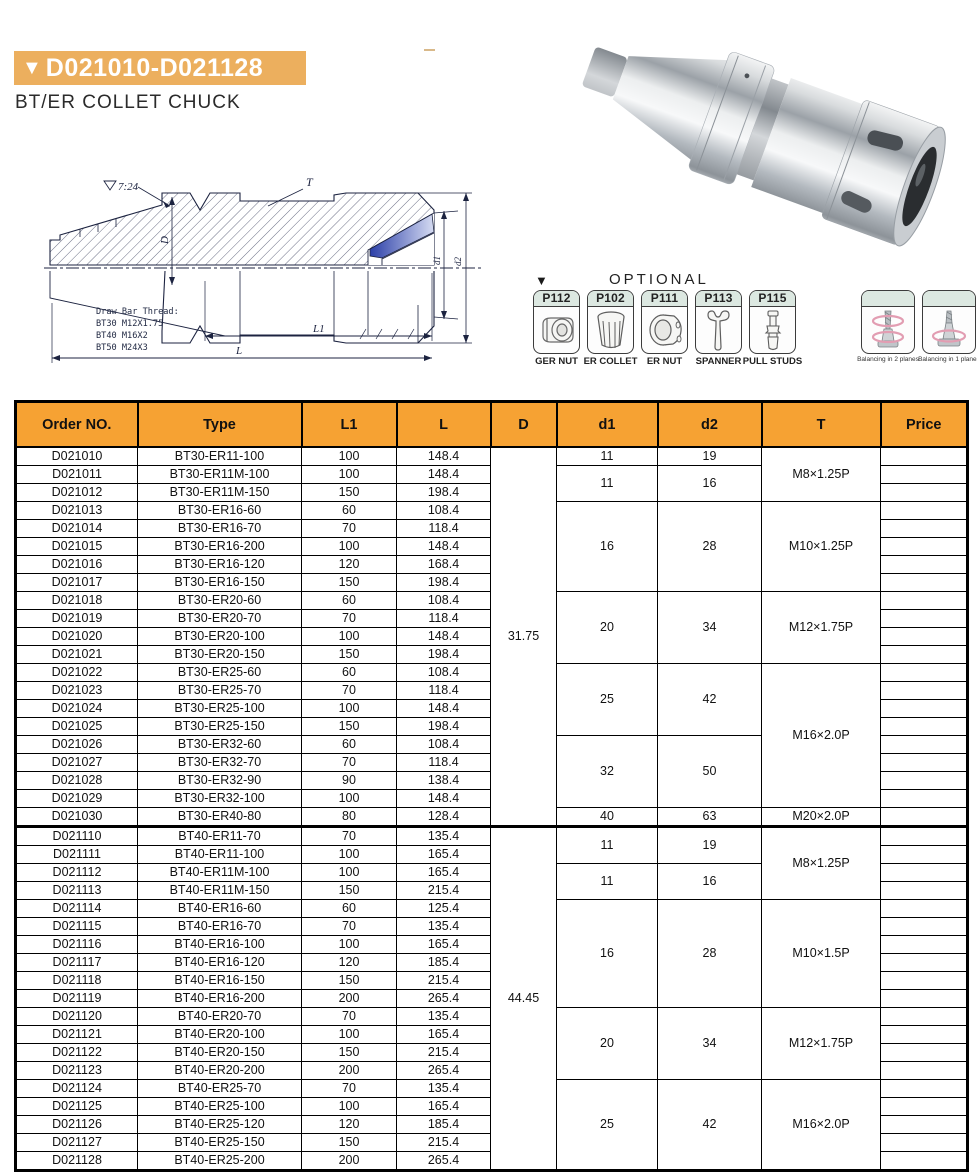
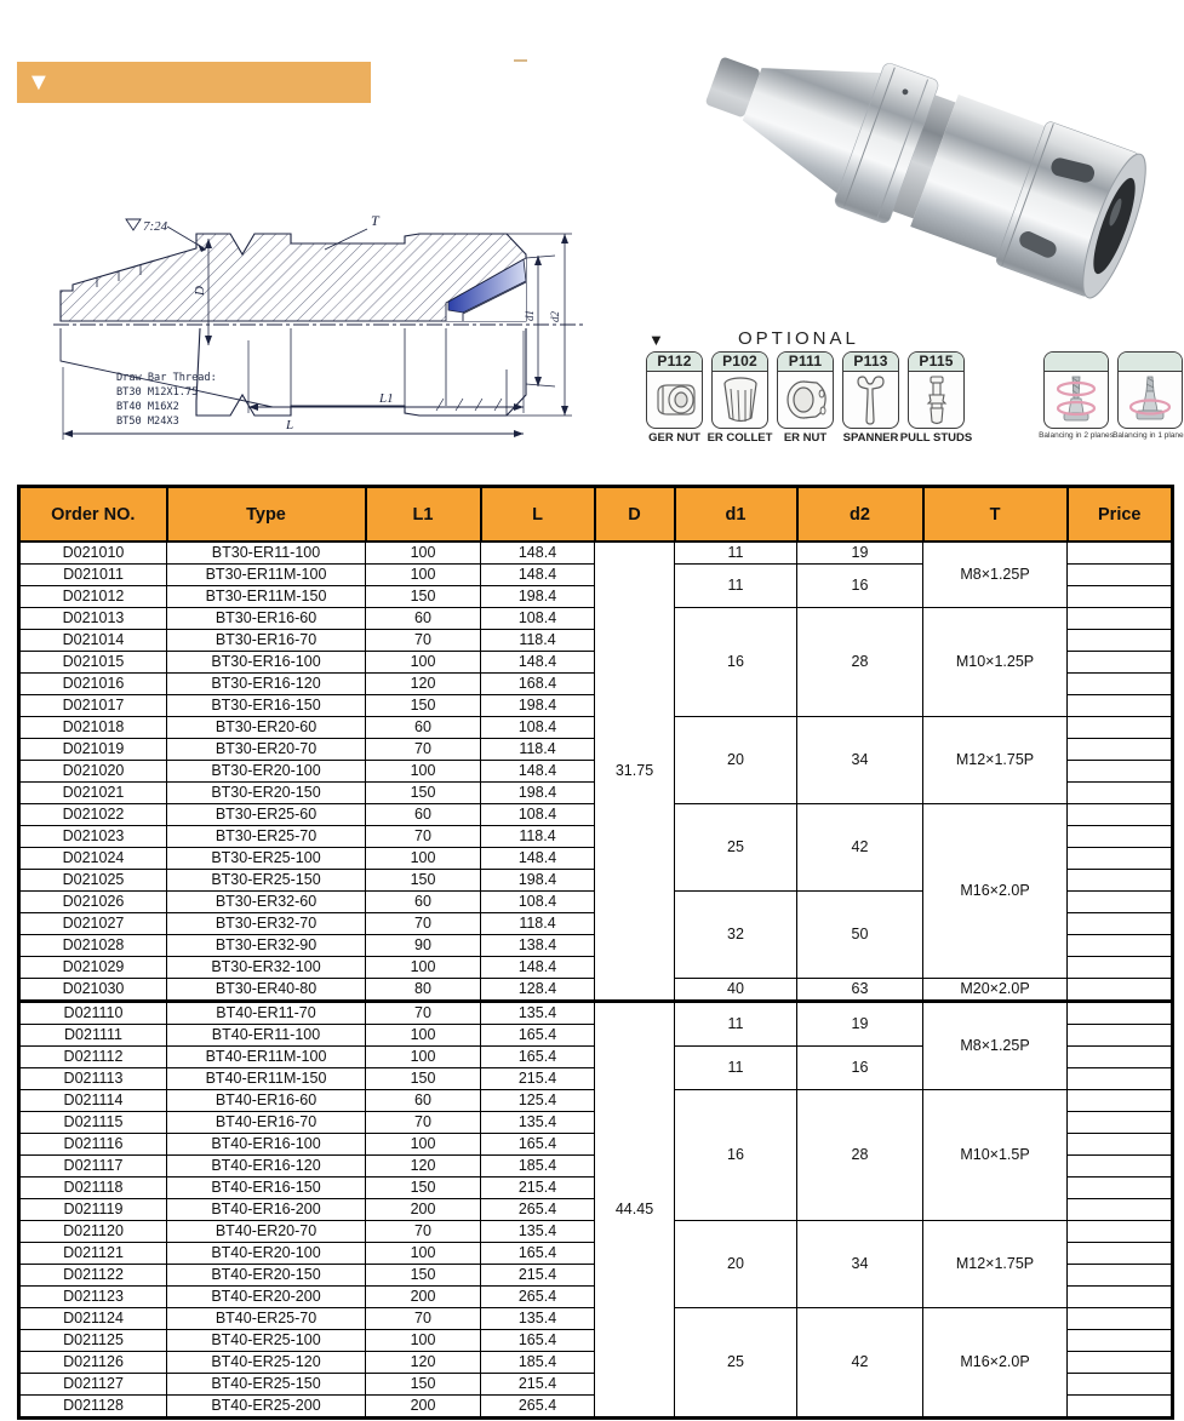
  ▼
- D021010-D021128
- BT/ER COLLET CHUCK
  7:24
  T
  L1
  L
  Draw Bar Thread:
  BT30 M12X1.75
  BT40 M16X2
  BT50 M24X3
  ▼
  OPTIONAL
  P112
  GER NUT
  P102
  ER COLLET
  P111
  ER NUT
  P113
  SPANNER
  P115
  PULL STUDS
  Order NO.	Type	L1	L	D	d1	d2	T	Price
  D021010	BT30-ER11-100	100	148.4	31.75	11	19	M8×1.25P
  D021011	BT30-ER11M-100	100	148.4	11	16
  D021012	BT30-ER11M-150	150	198.4
  D021013	BT30-ER16-60	60	108.4	16	28	M10×1.25P
  D021014	BT30-ER16-70	70	118.4
- D021015	BT30-ER16-200	100	148.4
+ D021015	BT30-ER16-100	100	148.4
  D021016	BT30-ER16-120	120	168.4
  D021017	BT30-ER16-150	150	198.4
  D021018	BT30-ER20-60	60	108.4	20	34	M12×1.75P
  D021019	BT30-ER20-70	70	118.4
  D021020	BT30-ER20-100	100	148.4
  D021021	BT30-ER20-150	150	198.4
  D021022	BT30-ER25-60	60	108.4	25	42	M16×2.0P
  D021023	BT30-ER25-70	70	118.4
  D021024	BT30-ER25-100	100	148.4
  D021025	BT30-ER25-150	150	198.4
  D021026	BT30-ER32-60	60	108.4	32	50
  D021027	BT30-ER32-70	70	118.4
  D021028	BT30-ER32-90	90	138.4
  D021029	BT30-ER32-100	100	148.4
  D021030	BT30-ER40-80	80	128.4	40	63	M20×2.0P
  D021110	BT40-ER11-70	70	135.4	44.45	11	19	M8×1.25P
  D021111	BT40-ER11-100	100	165.4
  D021112	BT40-ER11M-100	100	165.4	11	16
  D021113	BT40-ER11M-150	150	215.4
  D021114	BT40-ER16-60	60	125.4	16	28	M10×1.5P
  D021115	BT40-ER16-70	70	135.4
  D021116	BT40-ER16-100	100	165.4
  D021117	BT40-ER16-120	120	185.4
  D021118	BT40-ER16-150	150	215.4
  D021119	BT40-ER16-200	200	265.4
  D021120	BT40-ER20-70	70	135.4	20	34	M12×1.75P
  D021121	BT40-ER20-100	100	165.4
  D021122	BT40-ER20-150	150	215.4
  D021123	BT40-ER20-200	200	265.4
  D021124	BT40-ER25-70	70	135.4	25	42	M16×2.0P
  D021125	BT40-ER25-100	100	165.4
  D021126	BT40-ER25-120	120	185.4
  D021127	BT40-ER25-150	150	215.4
  D021128	BT40-ER25-200	200	265.4
